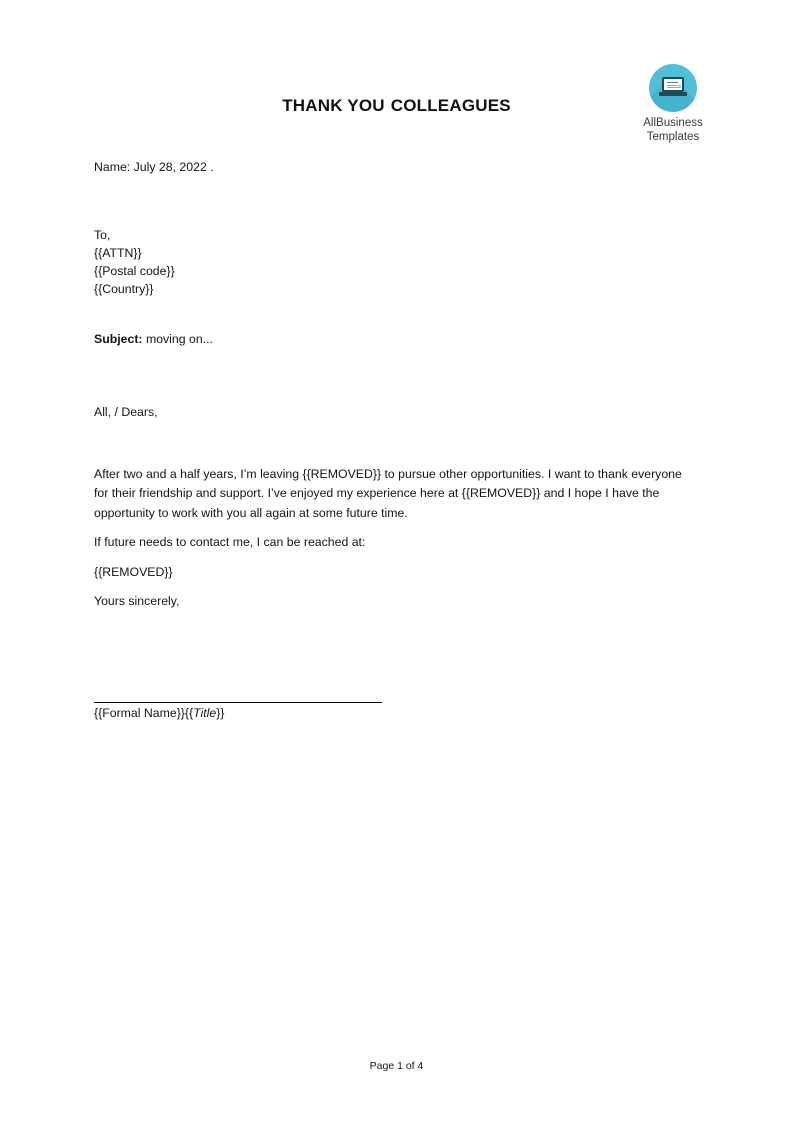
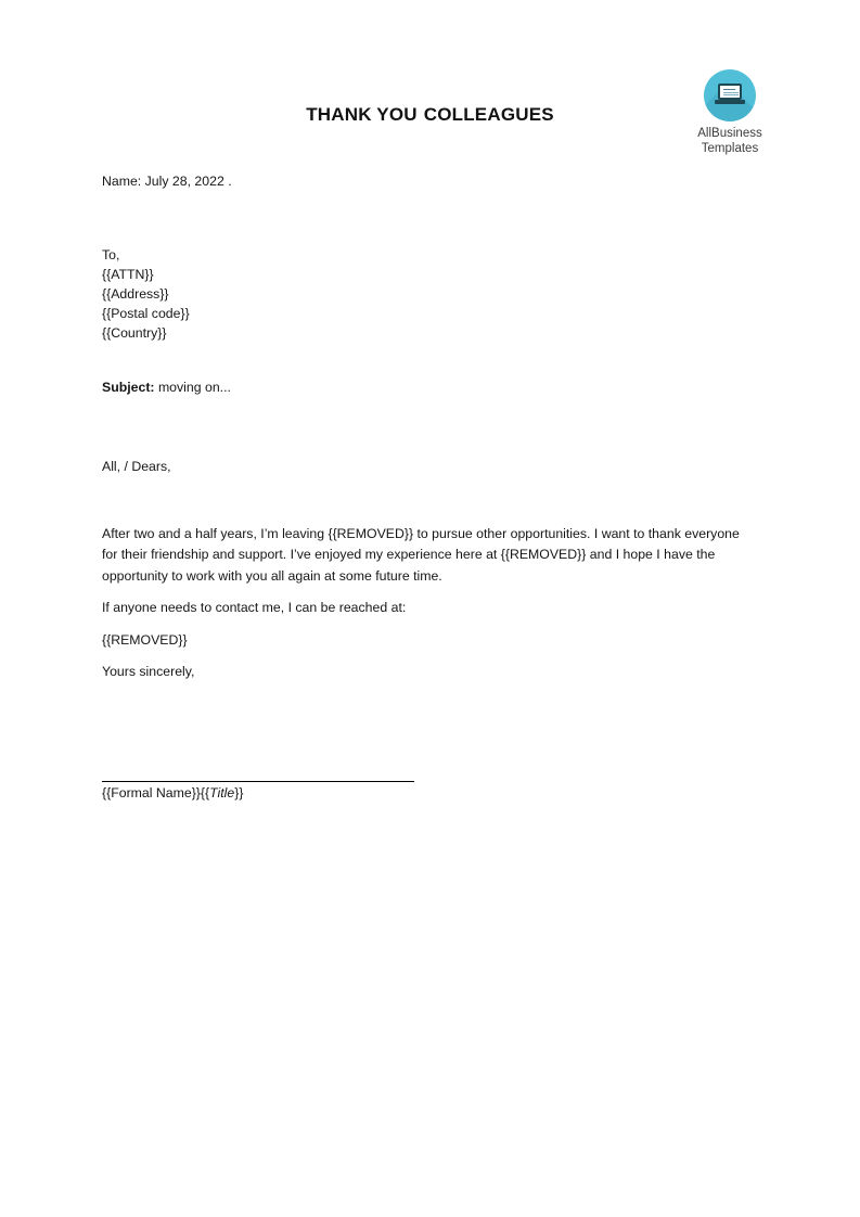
  AllBusiness
  Templates
  THANK YOU COLLEAGUES
  Name: July 28, 2022 .
  To,
  {{ATTN}}
+ {{Address}}
  {{Postal code}}
  {{Country}}
  Subject: moving on...
  All, / Dears,
  After two and a half years, I’m leaving {{REMOVED}} to pursue other opportunities. I want to thank everyone for their friendship and support. I’ve enjoyed my experience here at {{REMOVED}} and I hope I have the opportunity to work with you all again at some future time.
- If future needs to contact me, I can be reached at:
+ If anyone needs to contact me, I can be reached at:
  {{REMOVED}}
  Yours sincerely,
  {{Formal Name}}{{Title}}
- Page 1 of 4
